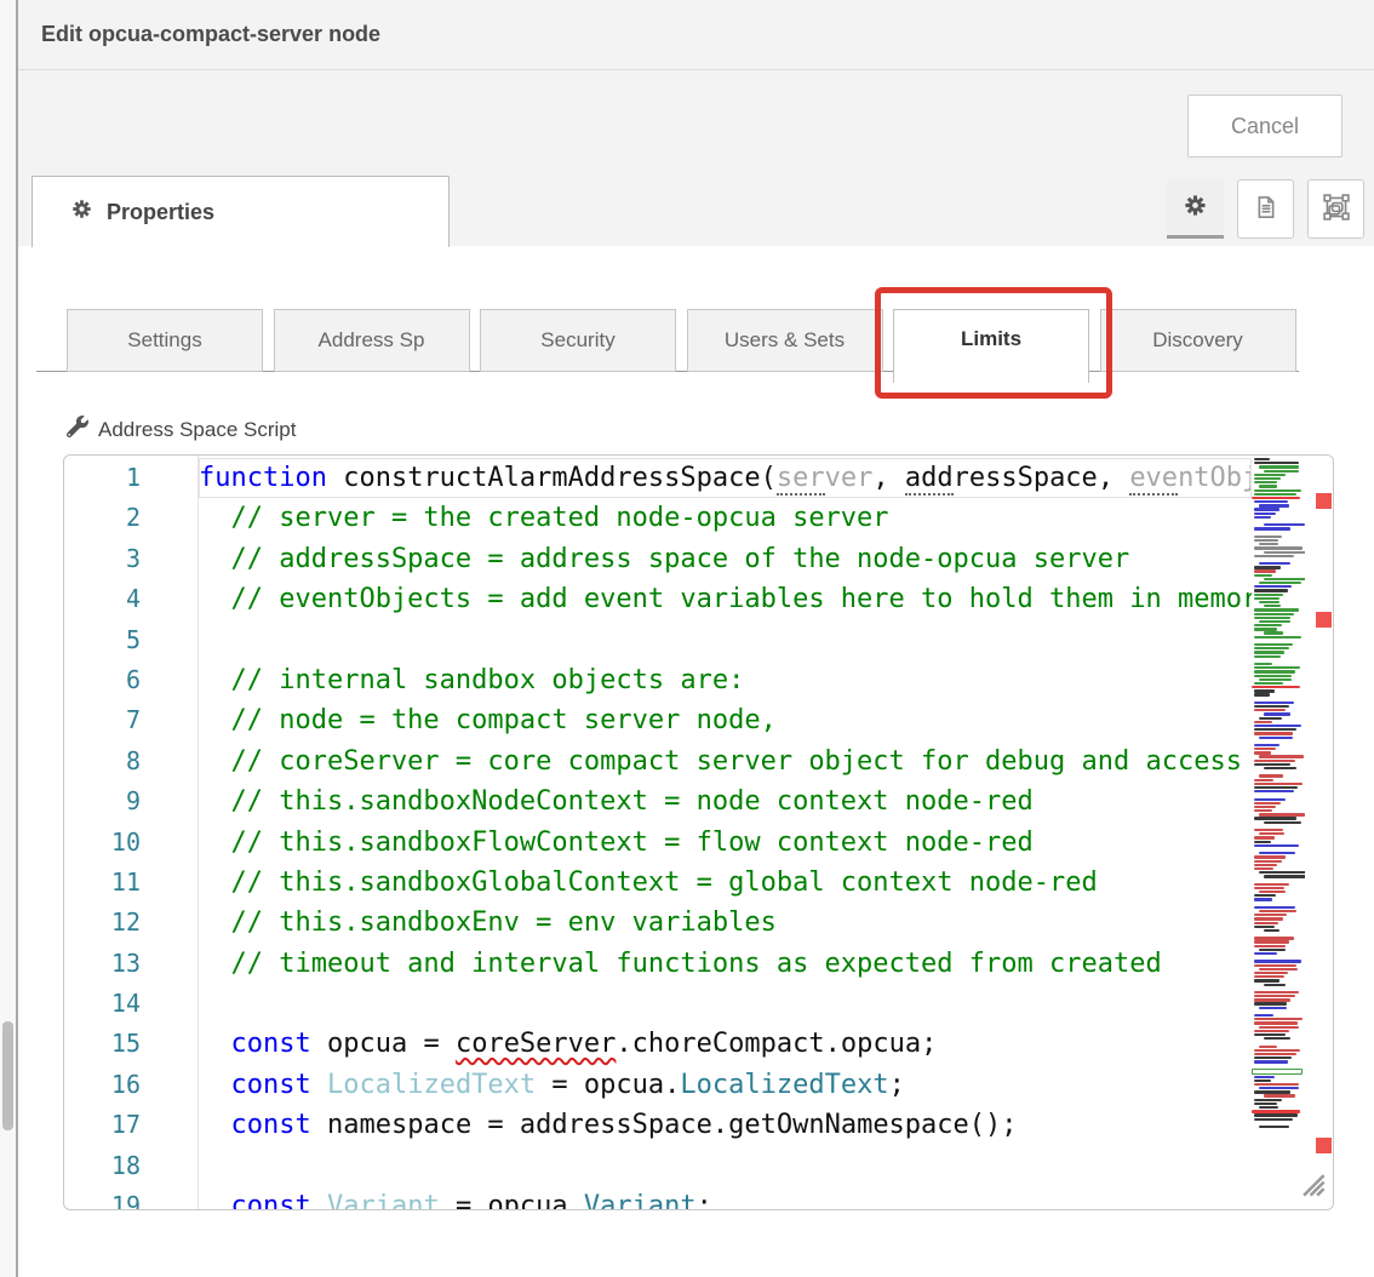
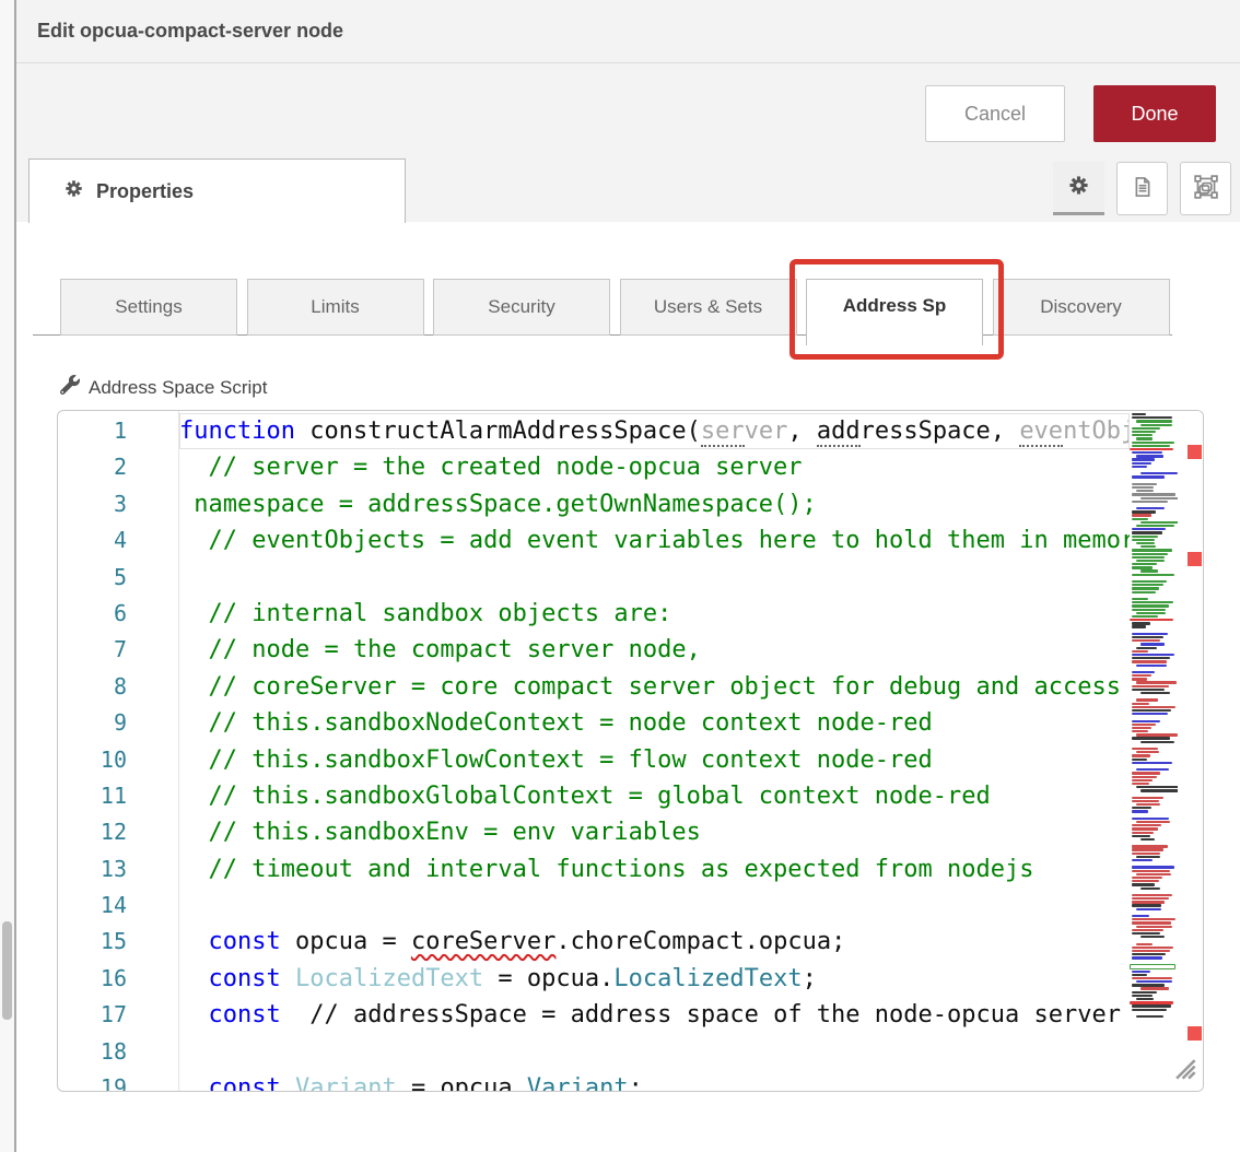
  Edit opcua-compact-server node
  Cancel
+ Done
  Properties
  Settings
- Address Sp
+ Limits
  Security
  Users & Sets
- Limits
+ Address Sp
  Discovery
  Address Space Script
  1
  2
  3
  4
  5
  6
  7
  8
  9
  10
  11
  12
  13
  14
  15
  16
  17
  18
  19
  function constructAlarmAddressSpace(server, addressSpace, eventObj
  // server = the created node-opcua server
- // addressSpace = address space of the node-opcua server
+ namespace = addressSpace.getOwnNamespace();
  // eventObjects = add event variables here to hold them in memor
  // internal sandbox objects are:
  // node = the compact server node,
  // coreServer = core compact server object for debug and access
  // this.sandboxNodeContext = node context node-red
  // this.sandboxFlowContext = flow context node-red
  // this.sandboxGlobalContext = global context node-red
  // this.sandboxEnv = env variables
- // timeout and interval functions as expected from created
+ // timeout and interval functions as expected from nodejs
  const opcua = coreServer.choreCompact.opcua;
  const LocalizedText = opcua.LocalizedText;
- const namespace = addressSpace.getOwnNamespace();
+ const // addressSpace = address space of the node-opcua server
  const Variant = opcua.Variant;
